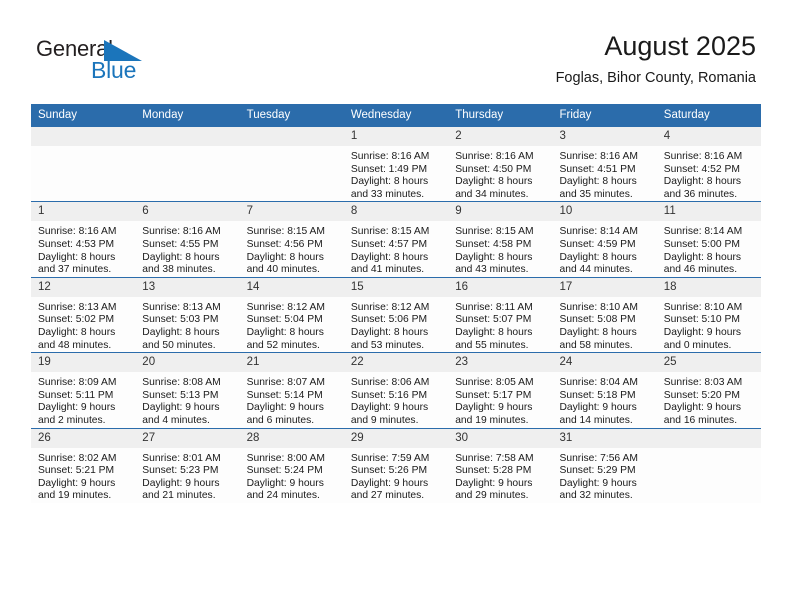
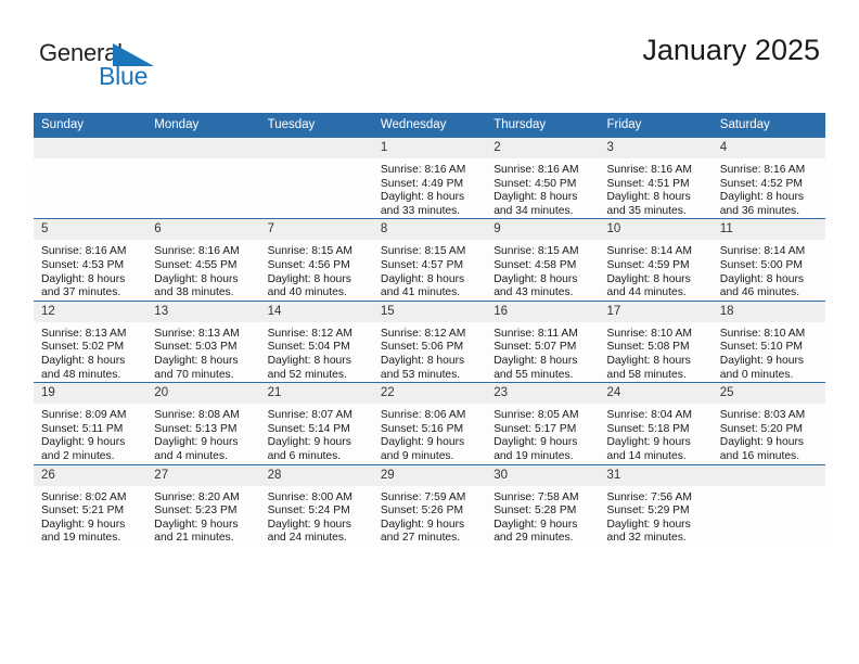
  Genera
  Blue
- August 2025
+ January 2025
- Foglas, Bihor County, Romania
  Sunday	Monday	Tuesday	Wednesday	Thursday	Friday	Saturday
- 			1Sunrise: 8:16 AMSunset: 1:49 PMDaylight: 8 hoursand 33 minutes.	2Sunrise: 8:16 AMSunset: 4:50 PMDaylight: 8 hoursand 34 minutes.	3Sunrise: 8:16 AMSunset: 4:51 PMDaylight: 8 hoursand 35 minutes.	4Sunrise: 8:16 AMSunset: 4:52 PMDaylight: 8 hoursand 36 minutes.
+ 			1Sunrise: 8:16 AMSunset: 4:49 PMDaylight: 8 hoursand 33 minutes.	2Sunrise: 8:16 AMSunset: 4:50 PMDaylight: 8 hoursand 34 minutes.	3Sunrise: 8:16 AMSunset: 4:51 PMDaylight: 8 hoursand 35 minutes.	4Sunrise: 8:16 AMSunset: 4:52 PMDaylight: 8 hoursand 36 minutes.
- 1Sunrise: 8:16 AMSunset: 4:53 PMDaylight: 8 hoursand 37 minutes.	6Sunrise: 8:16 AMSunset: 4:55 PMDaylight: 8 hoursand 38 minutes.	7Sunrise: 8:15 AMSunset: 4:56 PMDaylight: 8 hoursand 40 minutes.	8Sunrise: 8:15 AMSunset: 4:57 PMDaylight: 8 hoursand 41 minutes.	9Sunrise: 8:15 AMSunset: 4:58 PMDaylight: 8 hoursand 43 minutes.	10Sunrise: 8:14 AMSunset: 4:59 PMDaylight: 8 hoursand 44 minutes.	11Sunrise: 8:14 AMSunset: 5:00 PMDaylight: 8 hoursand 46 minutes.
+ 5Sunrise: 8:16 AMSunset: 4:53 PMDaylight: 8 hoursand 37 minutes.	6Sunrise: 8:16 AMSunset: 4:55 PMDaylight: 8 hoursand 38 minutes.	7Sunrise: 8:15 AMSunset: 4:56 PMDaylight: 8 hoursand 40 minutes.	8Sunrise: 8:15 AMSunset: 4:57 PMDaylight: 8 hoursand 41 minutes.	9Sunrise: 8:15 AMSunset: 4:58 PMDaylight: 8 hoursand 43 minutes.	10Sunrise: 8:14 AMSunset: 4:59 PMDaylight: 8 hoursand 44 minutes.	11Sunrise: 8:14 AMSunset: 5:00 PMDaylight: 8 hoursand 46 minutes.
- 12Sunrise: 8:13 AMSunset: 5:02 PMDaylight: 8 hoursand 48 minutes.	13Sunrise: 8:13 AMSunset: 5:03 PMDaylight: 8 hoursand 50 minutes.	14Sunrise: 8:12 AMSunset: 5:04 PMDaylight: 8 hoursand 52 minutes.	15Sunrise: 8:12 AMSunset: 5:06 PMDaylight: 8 hoursand 53 minutes.	16Sunrise: 8:11 AMSunset: 5:07 PMDaylight: 8 hoursand 55 minutes.	17Sunrise: 8:10 AMSunset: 5:08 PMDaylight: 8 hoursand 58 minutes.	18Sunrise: 8:10 AMSunset: 5:10 PMDaylight: 9 hoursand 0 minutes.
+ 12Sunrise: 8:13 AMSunset: 5:02 PMDaylight: 8 hoursand 48 minutes.	13Sunrise: 8:13 AMSunset: 5:03 PMDaylight: 8 hoursand 70 minutes.	14Sunrise: 8:12 AMSunset: 5:04 PMDaylight: 8 hoursand 52 minutes.	15Sunrise: 8:12 AMSunset: 5:06 PMDaylight: 8 hoursand 53 minutes.	16Sunrise: 8:11 AMSunset: 5:07 PMDaylight: 8 hoursand 55 minutes.	17Sunrise: 8:10 AMSunset: 5:08 PMDaylight: 8 hoursand 58 minutes.	18Sunrise: 8:10 AMSunset: 5:10 PMDaylight: 9 hoursand 0 minutes.
  19Sunrise: 8:09 AMSunset: 5:11 PMDaylight: 9 hoursand 2 minutes.	20Sunrise: 8:08 AMSunset: 5:13 PMDaylight: 9 hoursand 4 minutes.	21Sunrise: 8:07 AMSunset: 5:14 PMDaylight: 9 hoursand 6 minutes.	22Sunrise: 8:06 AMSunset: 5:16 PMDaylight: 9 hoursand 9 minutes.	23Sunrise: 8:05 AMSunset: 5:17 PMDaylight: 9 hoursand 19 minutes.	24Sunrise: 8:04 AMSunset: 5:18 PMDaylight: 9 hoursand 14 minutes.	25Sunrise: 8:03 AMSunset: 5:20 PMDaylight: 9 hoursand 16 minutes.
- 26Sunrise: 8:02 AMSunset: 5:21 PMDaylight: 9 hoursand 19 minutes.	27Sunrise: 8:01 AMSunset: 5:23 PMDaylight: 9 hoursand 21 minutes.	28Sunrise: 8:00 AMSunset: 5:24 PMDaylight: 9 hoursand 24 minutes.	29Sunrise: 7:59 AMSunset: 5:26 PMDaylight: 9 hoursand 27 minutes.	30Sunrise: 7:58 AMSunset: 5:28 PMDaylight: 9 hoursand 29 minutes.	31Sunrise: 7:56 AMSunset: 5:29 PMDaylight: 9 hoursand 32 minutes.
+ 26Sunrise: 8:02 AMSunset: 5:21 PMDaylight: 9 hoursand 19 minutes.	27Sunrise: 8:20 AMSunset: 5:23 PMDaylight: 9 hoursand 21 minutes.	28Sunrise: 8:00 AMSunset: 5:24 PMDaylight: 9 hoursand 24 minutes.	29Sunrise: 7:59 AMSunset: 5:26 PMDaylight: 9 hoursand 27 minutes.	30Sunrise: 7:58 AMSunset: 5:28 PMDaylight: 9 hoursand 29 minutes.	31Sunrise: 7:56 AMSunset: 5:29 PMDaylight: 9 hoursand 32 minutes.
